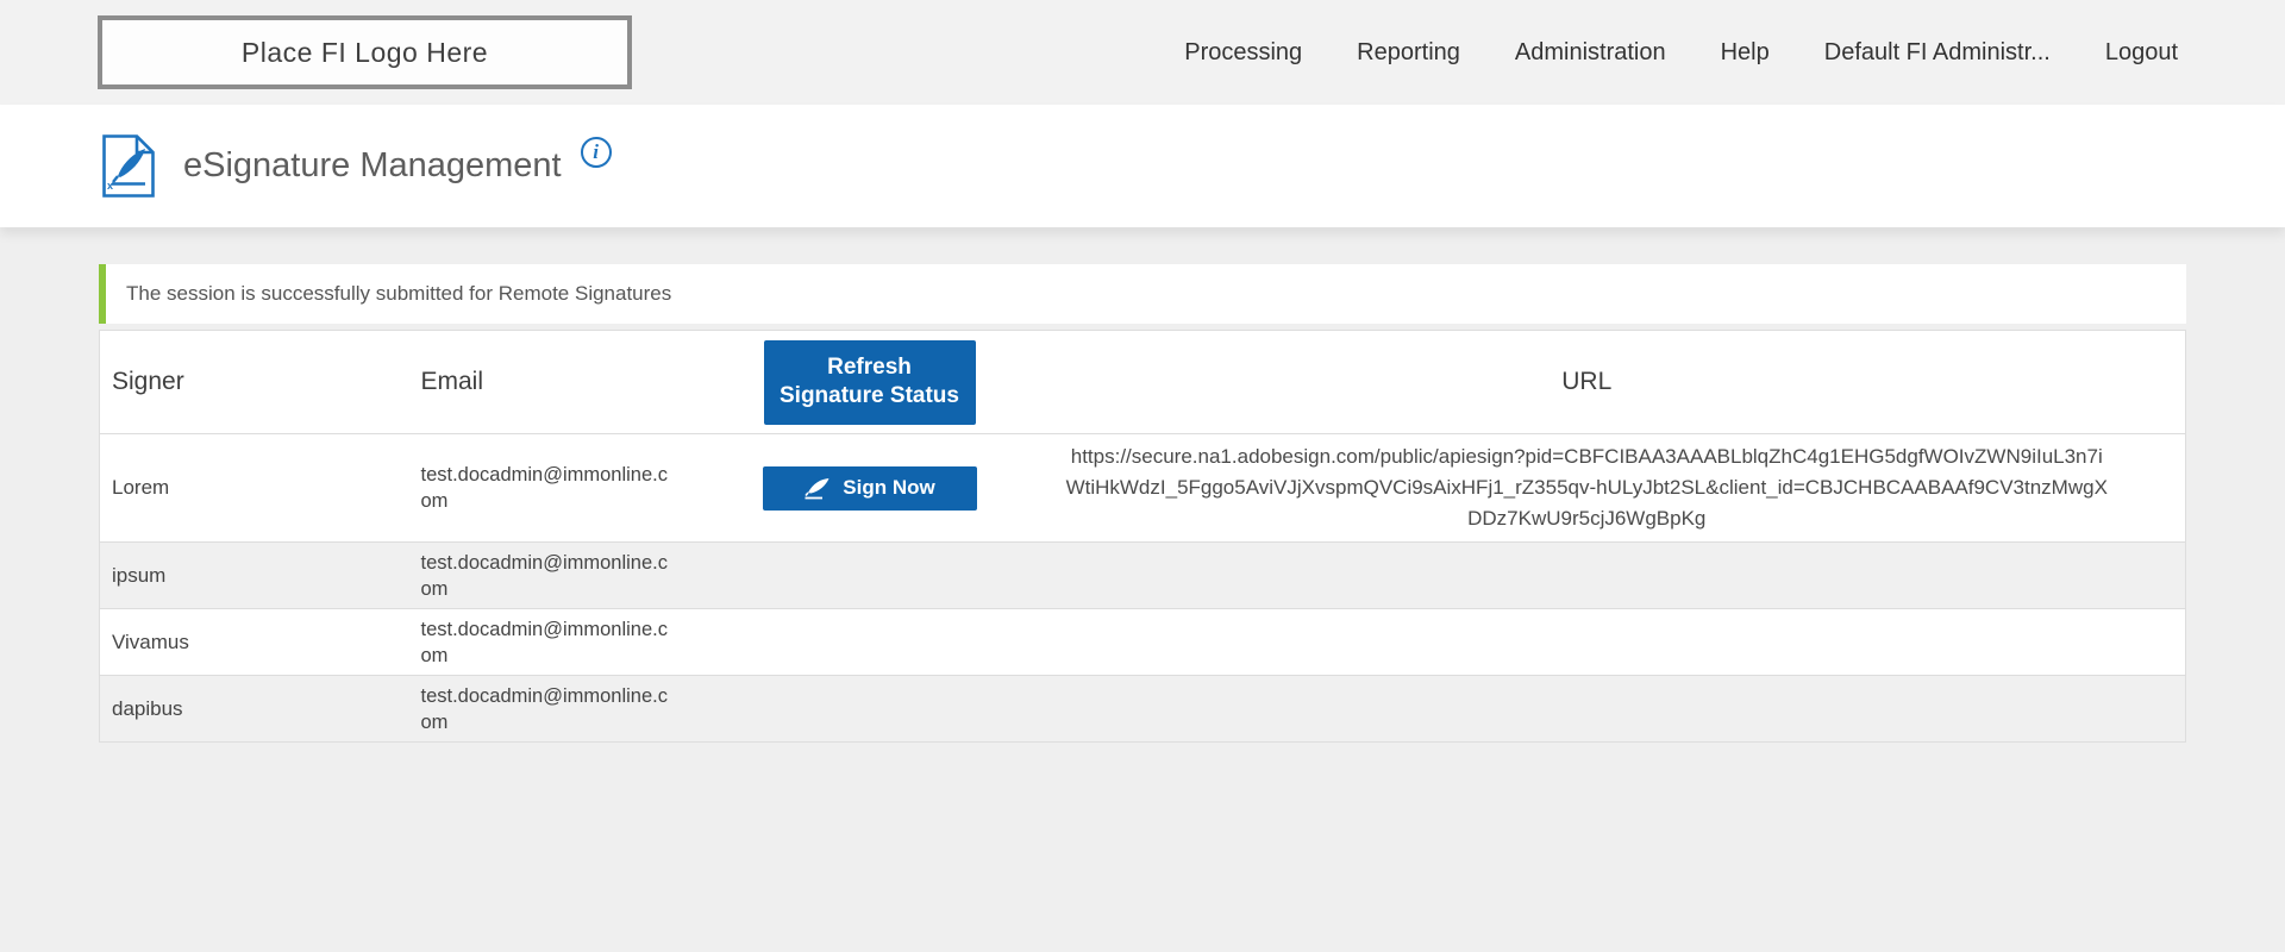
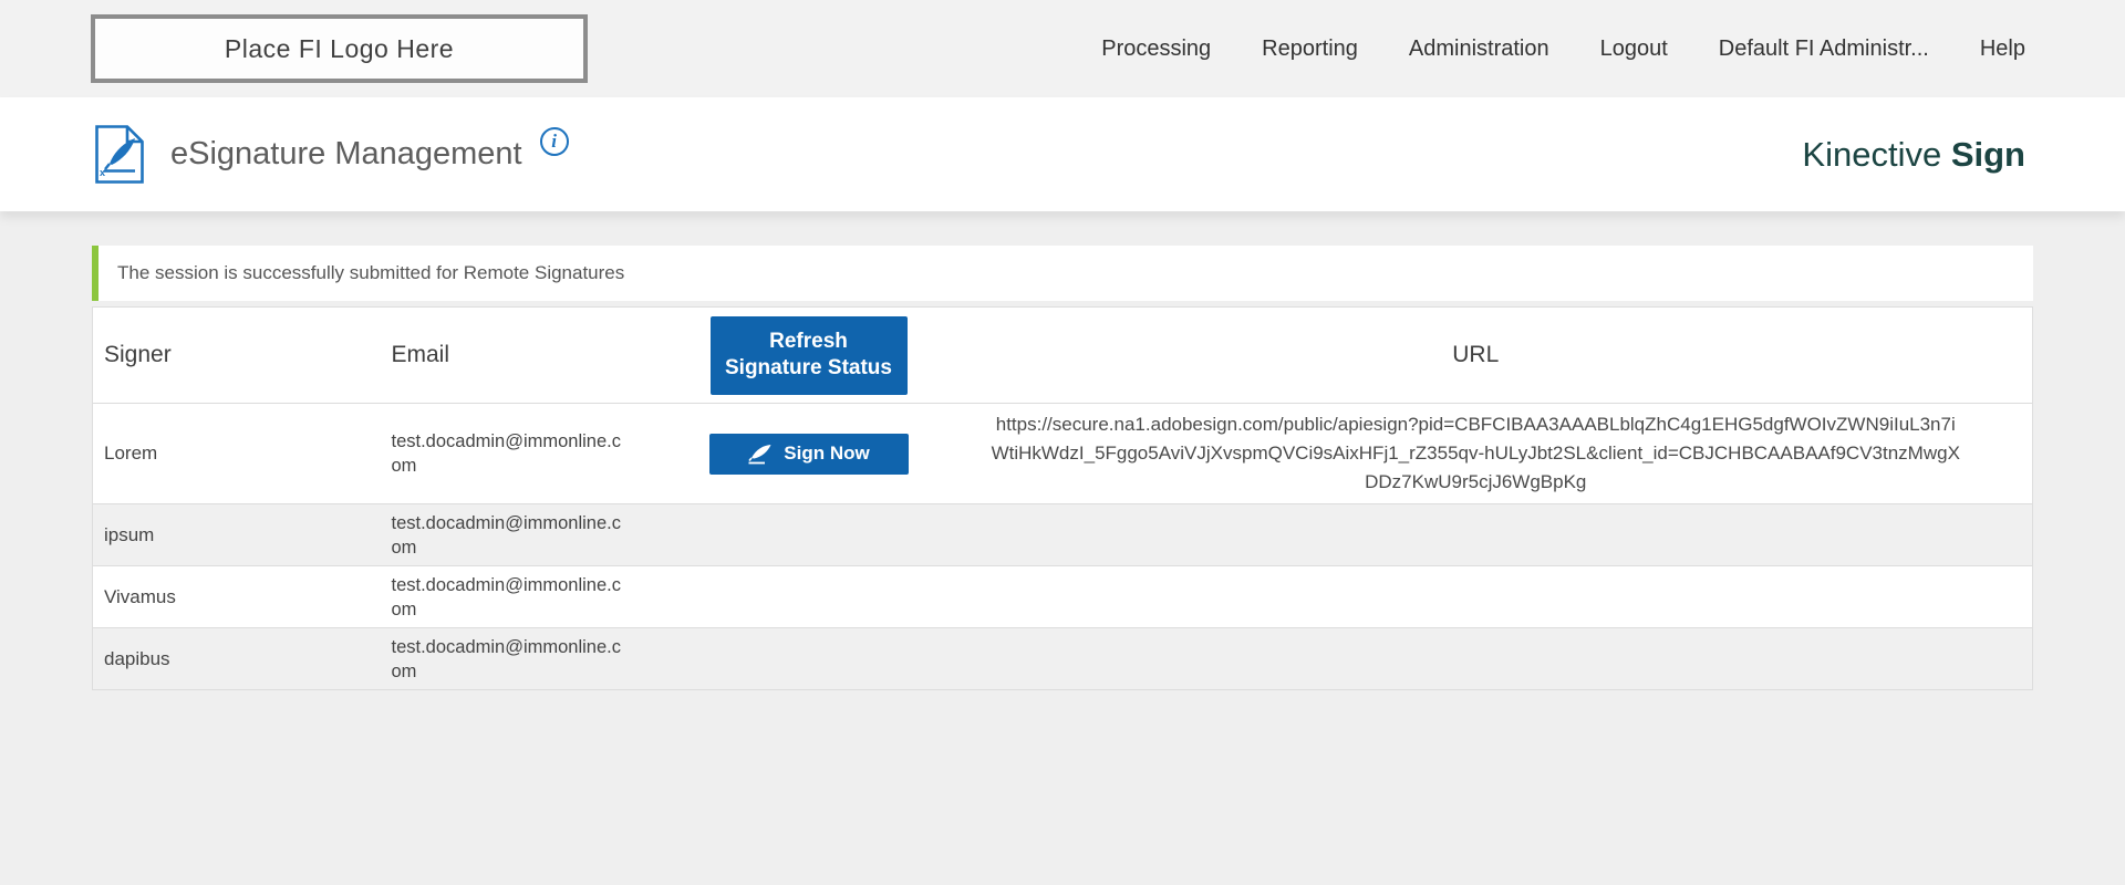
  Place FI Logo Here
  Processing
  Reporting
  Administration
- Help
+ Logout
  Default FI Administr...
- Logout
+ Help
  x
  eSignature Management
  i
+ Kinective Sign
  The session is successfully submitted for Remote Signatures
  Signer	Email	Refresh Signature Status	URL
  Lorem	test.docadmin@immonline.com	Sign Now	https://secure.na1.adobesign.com/public/apiesign?pid=CBFCIBAA3AAABLblqZhC4g1EHG5dgfWOIvZWN9iIuL3n7iWtiHkWdzI_5Fggo5AviVJjXvspmQVCi9sAixHFj1_rZ355qv-hULyJbt2SL&client_id=CBJCHBCAABAAf9CV3tnzMwgXDDz7KwU9r5cjJ6WgBpKg
  ipsum	test.docadmin@immonline.com
  Vivamus	test.docadmin@immonline.com
  dapibus	test.docadmin@immonline.com
